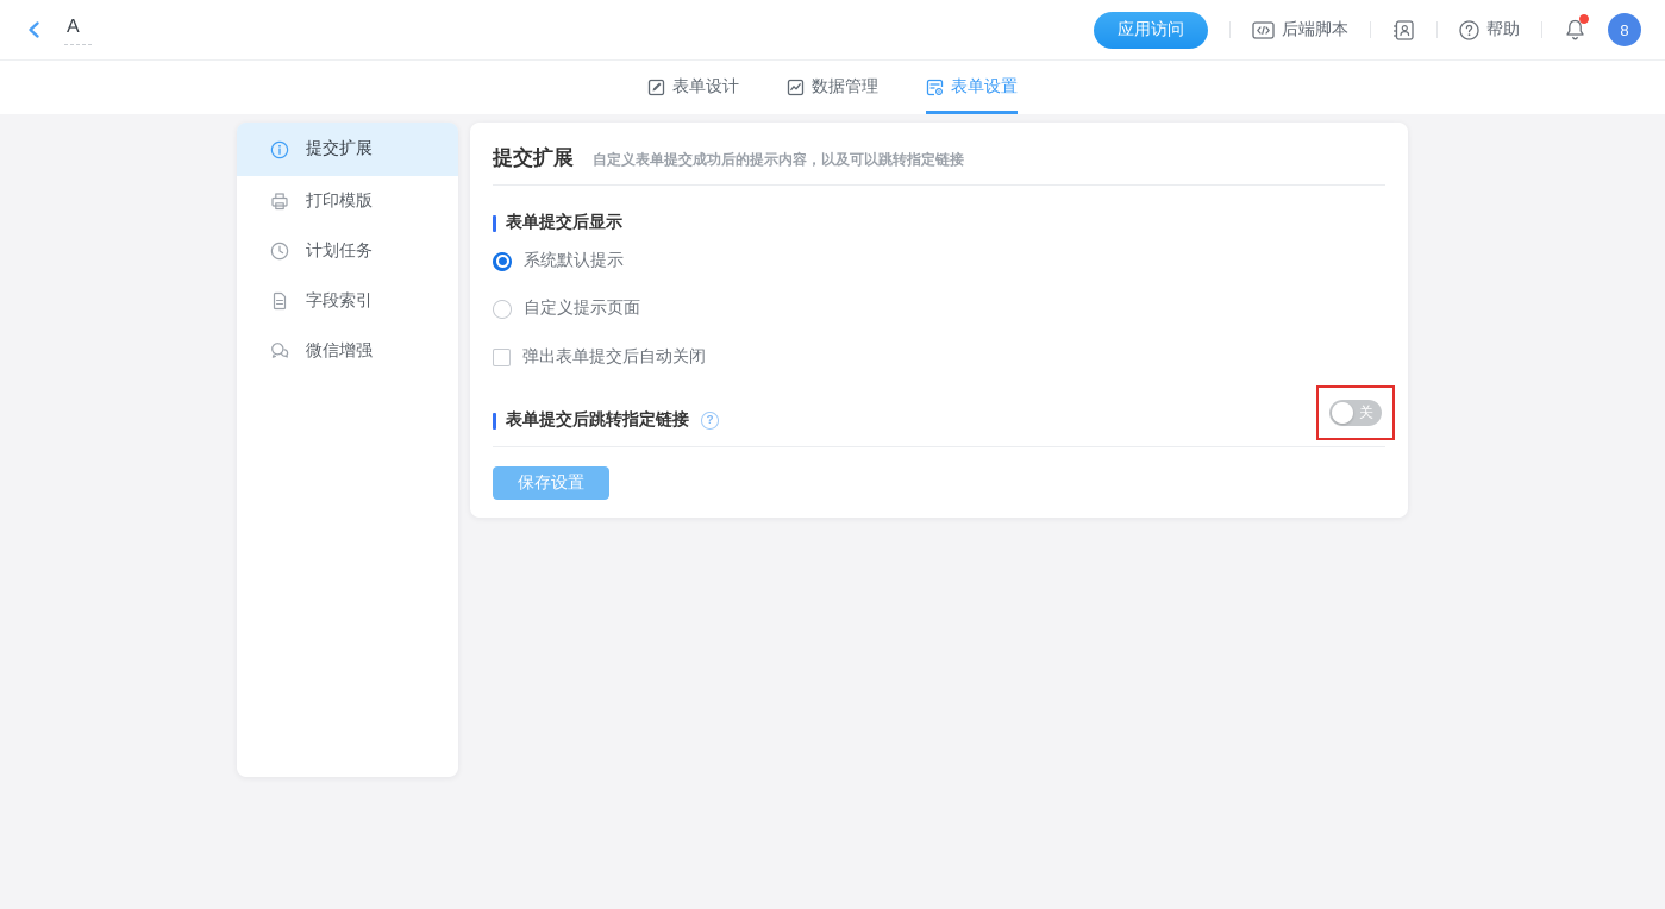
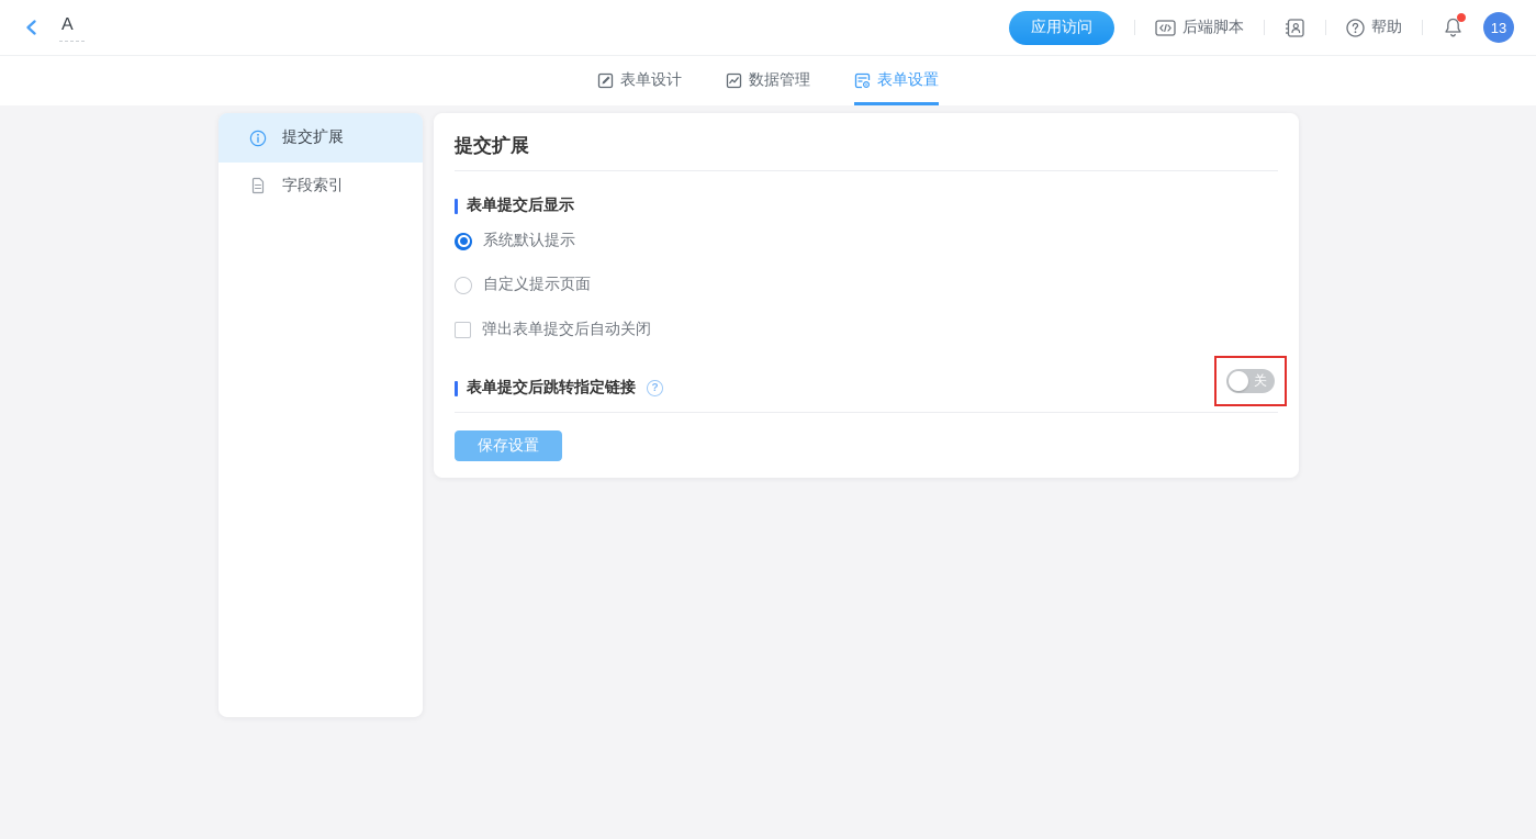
  A
  应用访问
  后端脚本
  帮助
- 8
+ 13
  表单设计
  数据管理
  表单设置
  提交扩展
- 打印模版
- 计划任务
  字段索引
- 微信增强
  提交扩展
- 自定义表单提交成功后的提示内容，以及可以跳转指定链接
  表单提交后显示
  系统默认提示
  自定义提示页面
  弹出表单提交后自动关闭
  表单提交后跳转指定链接
  ?
  关
  保存设置
